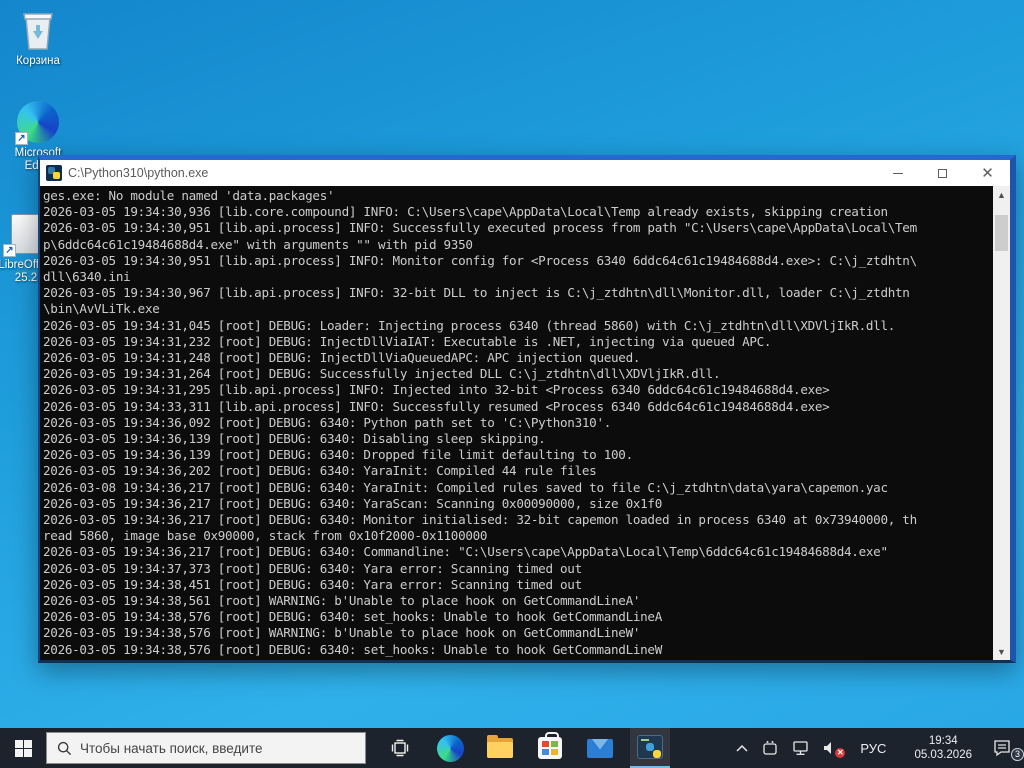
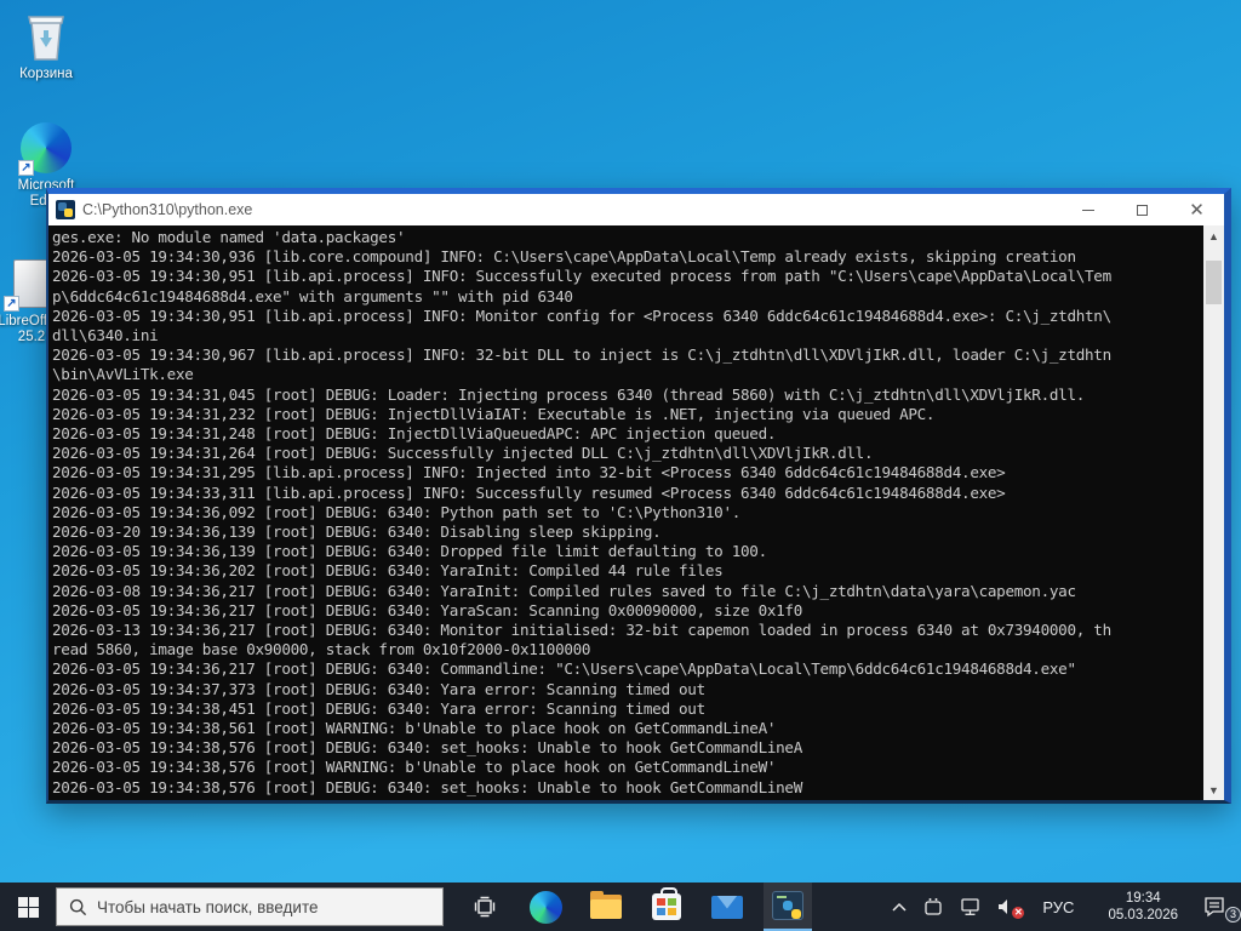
  Корзина
  ↗
  Microsoft
  ↗
  LibreOff
  25.2
  C:\Python310\python.exe
  ✕
  ges.exe: No module named 'data.packages'
  2026-03-05 19:34:30,936 [lib.core.compound] INFO: C:\Users\cape\AppData\Local\Temp already exists, skipping creation
  2026-03-05 19:34:30,951 [lib.api.process] INFO: Successfully executed process from path "C:\Users\cape\AppData\Local\Tem
- p\6ddc64c61c19484688d4.exe" with arguments "" with pid 9350
+ p\6ddc64c61c19484688d4.exe" with arguments "" with pid 6340
  2026-03-05 19:34:30,951 [lib.api.process] INFO: Monitor config for <Process 6340 6ddc64c61c19484688d4.exe>: C:\j_ztdhtn\
  dll\6340.ini
- 2026-03-05 19:34:30,967 [lib.api.process] INFO: 32-bit DLL to inject is C:\j_ztdhtn\dll\Monitor.dll, loader C:\j_ztdhtn
+ 2026-03-05 19:34:30,967 [lib.api.process] INFO: 32-bit DLL to inject is C:\j_ztdhtn\dll\XDVljIkR.dll, loader C:\j_ztdhtn
  \bin\AvVLiTk.exe
  2026-03-05 19:34:31,045 [root] DEBUG: Loader: Injecting process 6340 (thread 5860) with C:\j_ztdhtn\dll\XDVljIkR.dll.
  2026-03-05 19:34:31,232 [root] DEBUG: InjectDllViaIAT: Executable is .NET, injecting via queued APC.
  2026-03-05 19:34:31,248 [root] DEBUG: InjectDllViaQueuedAPC: APC injection queued.
  2026-03-05 19:34:31,264 [root] DEBUG: Successfully injected DLL C:\j_ztdhtn\dll\XDVljIkR.dll.
  2026-03-05 19:34:31,295 [lib.api.process] INFO: Injected into 32-bit <Process 6340 6ddc64c61c19484688d4.exe>
  2026-03-05 19:34:33,311 [lib.api.process] INFO: Successfully resumed <Process 6340 6ddc64c61c19484688d4.exe>
  2026-03-05 19:34:36,092 [root] DEBUG: 6340: Python path set to 'C:\Python310'.
- 2026-03-05 19:34:36,139 [root] DEBUG: 6340: Disabling sleep skipping.
+ 2026-03-20 19:34:36,139 [root] DEBUG: 6340: Disabling sleep skipping.
  2026-03-05 19:34:36,139 [root] DEBUG: 6340: Dropped file limit defaulting to 100.
  2026-03-05 19:34:36,202 [root] DEBUG: 6340: YaraInit: Compiled 44 rule files
  2026-03-08 19:34:36,217 [root] DEBUG: 6340: YaraInit: Compiled rules saved to file C:\j_ztdhtn\data\yara\capemon.yac
  2026-03-05 19:34:36,217 [root] DEBUG: 6340: YaraScan: Scanning 0x00090000, size 0x1f0
- 2026-03-05 19:34:36,217 [root] DEBUG: 6340: Monitor initialised: 32-bit capemon loaded in process 6340 at 0x73940000, th
+ 2026-03-13 19:34:36,217 [root] DEBUG: 6340: Monitor initialised: 32-bit capemon loaded in process 6340 at 0x73940000, th
  read 5860, image base 0x90000, stack from 0x10f2000-0x1100000
  2026-03-05 19:34:36,217 [root] DEBUG: 6340: Commandline: "C:\Users\cape\AppData\Local\Temp\6ddc64c61c19484688d4.exe"
  2026-03-05 19:34:37,373 [root] DEBUG: 6340: Yara error: Scanning timed out
  2026-03-05 19:34:38,451 [root] DEBUG: 6340: Yara error: Scanning timed out
  2026-03-05 19:34:38,561 [root] WARNING: b'Unable to place hook on GetCommandLineA'
  2026-03-05 19:34:38,576 [root] DEBUG: 6340: set_hooks: Unable to hook GetCommandLineA
  2026-03-05 19:34:38,576 [root] WARNING: b'Unable to place hook on GetCommandLineW'
  2026-03-05 19:34:38,576 [root] DEBUG: 6340: set_hooks: Unable to hook GetCommandLineW
  ▲
  ▼
  Чтобы начать поиск, введите
  ✕
  РУС
  19:34
  05.03.2026
  3
